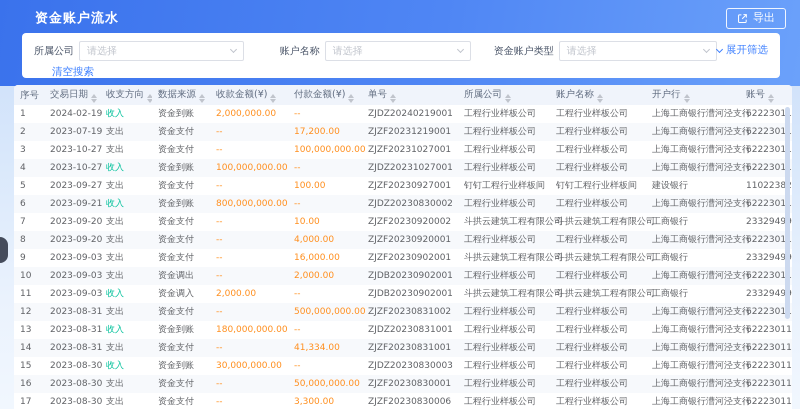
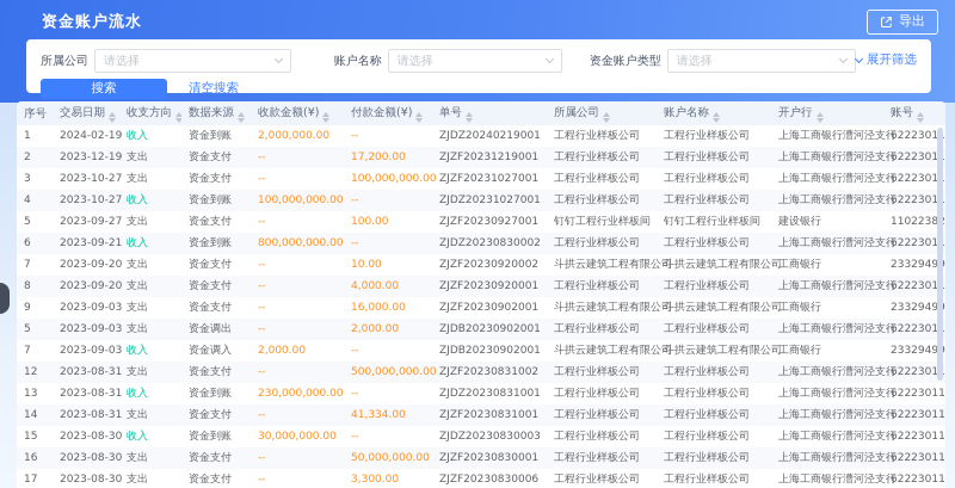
  资金账户流水
  导出
  所属公司
  请选择
  账户名称
  请选择
  资金账户类型
  请选择
  展开筛选
+ 搜索
  清空搜索
  序号	交易日期	收支方向	数据来源	收款金额(¥)	付款金额(¥)	单号	所属公司	账户名称	开户行	账号
  1	2024-02-19	收入	资金到账	2,000,000.00	--	ZJDZ20240219001	工程行业样板公司	工程行业样板公司	上海工商银行漕河泾支	6222301
- 2	2023-07-19	支出	资金支付	--	17,200.00	ZJZF20231219001	工程行业样板公司	工程行业样板公司	上海工商银行漕河泾支	6222301
+ 2	2023-12-19	支出	资金支付	--	17,200.00	ZJZF20231219001	工程行业样板公司	工程行业样板公司	上海工商银行漕河泾支	6222301
  3	2023-10-27	支出	资金支付	--	100,000,000.00	ZJZF20231027001	工程行业样板公司	工程行业样板公司	上海工商银行漕河泾支	6222301
  4	2023-10-27	收入	资金到账	100,000,000.00	--	ZJDZ20231027001	工程行业样板公司	工程行业样板公司	上海工商银行漕河泾支	6222301
  5	2023-09-27	支出	资金支付	--	100.00	ZJZF20230927001	钉钉工程行业样板间	钉钉工程行业样板间	建设银行	1102238
  6	2023-09-21	收入	资金到账	800,000,000.00	--	ZJDZ20230830002	工程行业样板公司	工程行业样板公司	上海工商银行漕河泾支	6222301
  7	2023-09-20	支出	资金支付	--	10.00	ZJZF20230920002	斗拱云建筑工程有限公	斗拱云建筑工程有限公司	工商银行	2332949
  8	2023-09-20	支出	资金支付	--	4,000.00	ZJZF20230920001	工程行业样板公司	工程行业样板公司	上海工商银行漕河泾支	6222301
  9	2023-09-03	支出	资金支付	--	16,000.00	ZJZF20230902001	斗拱云建筑工程有限公	斗拱云建筑工程有限公司	工商银行	2332949
- 10	2023-09-03	支出	资金调出	--	2,000.00	ZJDB20230902001	工程行业样板公司	工程行业样板公司	上海工商银行漕河泾支	6222301
+ 5	2023-09-03	支出	资金调出	--	2,000.00	ZJDB20230902001	工程行业样板公司	工程行业样板公司	上海工商银行漕河泾支	6222301
- 11	2023-09-03	收入	资金调入	2,000.00	--	ZJDB20230902001	斗拱云建筑工程有限公	斗拱云建筑工程有限公司	工商银行	2332949
+ 7	2023-09-03	收入	资金调入	2,000.00	--	ZJDB20230902001	斗拱云建筑工程有限公	斗拱云建筑工程有限公司	工商银行	2332949
  12	2023-08-31	支出	资金支付	--	500,000,000.00	ZJZF20230831002	工程行业样板公司	工程行业样板公司	上海工商银行漕河泾支	6222301
- 13	2023-08-31	收入	资金到账	180,000,000.00	--	ZJDZ20230831001	工程行业样板公司	工程行业样板公司	上海工商银行漕河泾支	62223011
+ 13	2023-08-31	收入	资金到账	230,000,000.00	--	ZJDZ20230831001	工程行业样板公司	工程行业样板公司	上海工商银行漕河泾支	62223011
  14	2023-08-31	支出	资金支付	--	41,334.00	ZJZF20230831001	工程行业样板公司	工程行业样板公司	上海工商银行漕河泾支	62223011
  15	2023-08-30	收入	资金到账	30,000,000.00	--	ZJDZ20230830003	工程行业样板公司	工程行业样板公司	上海工商银行漕河泾支	62223011
  16	2023-08-30	支出	资金支付	--	50,000,000.00	ZJZF20230830001	工程行业样板公司	工程行业样板公司	上海工商银行漕河泾支	62223011
  17	2023-08-30	支出	资金支付	--	3,300.00	ZJZF20230830006	工程行业样板公司	工程行业样板公司	上海工商银行漕河泾支	62223011
